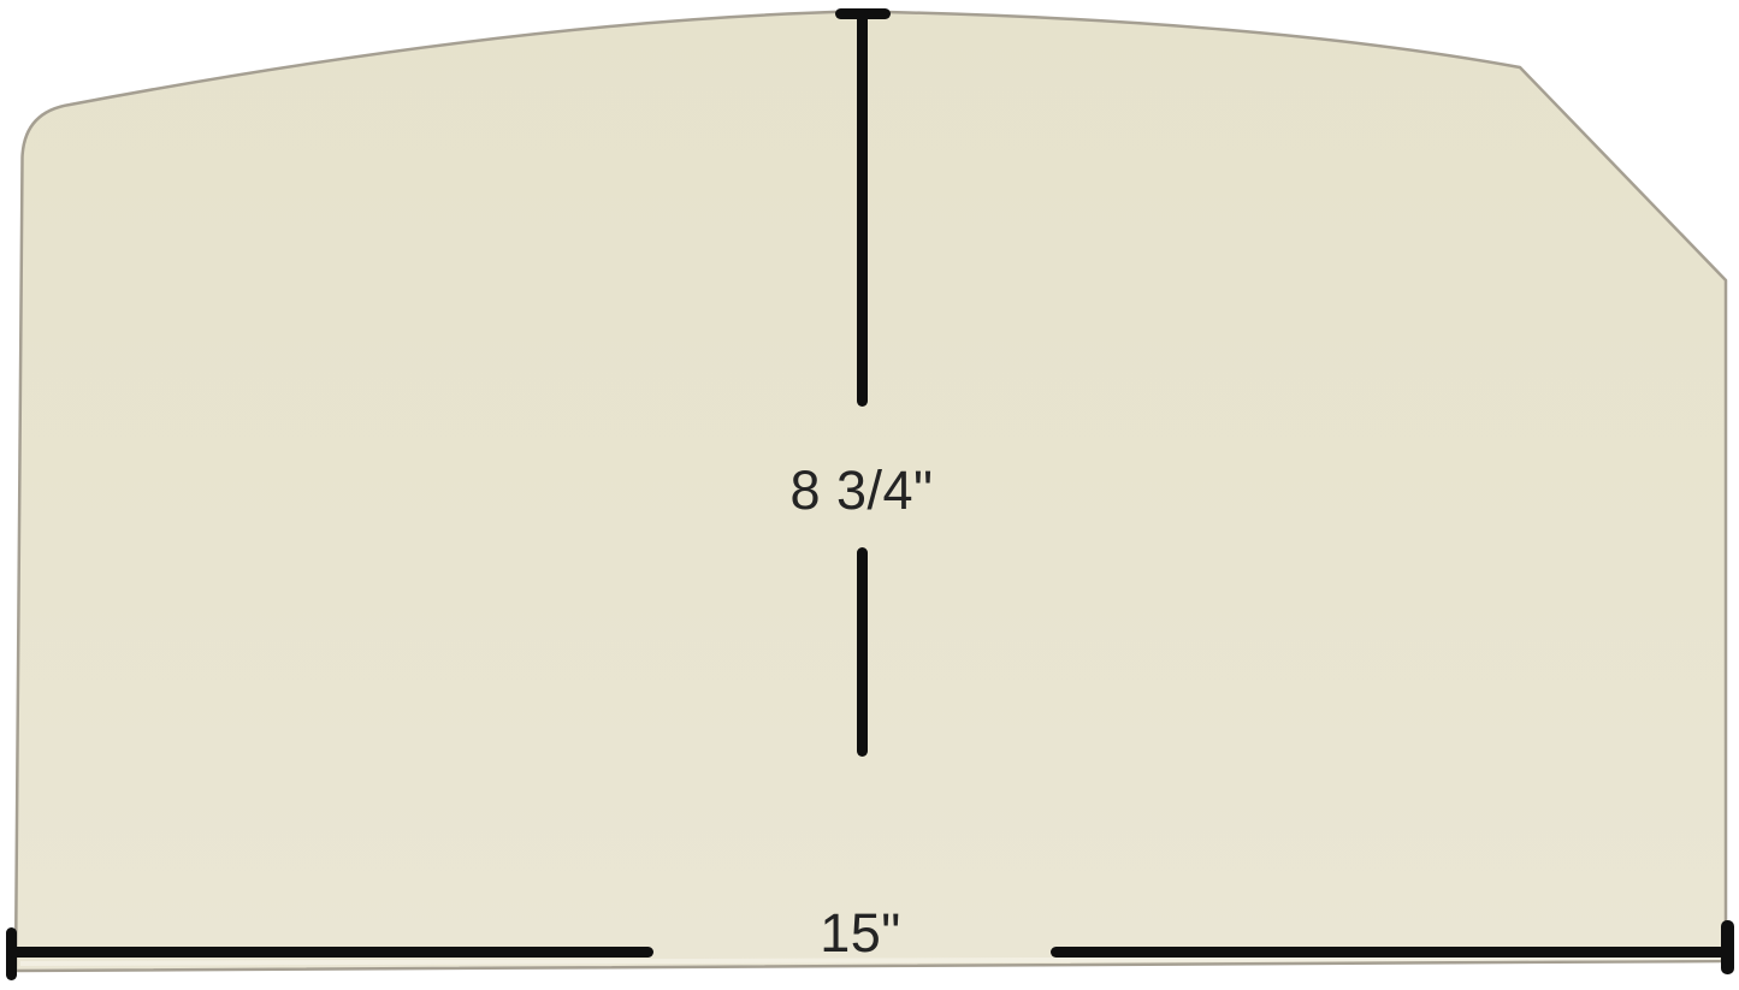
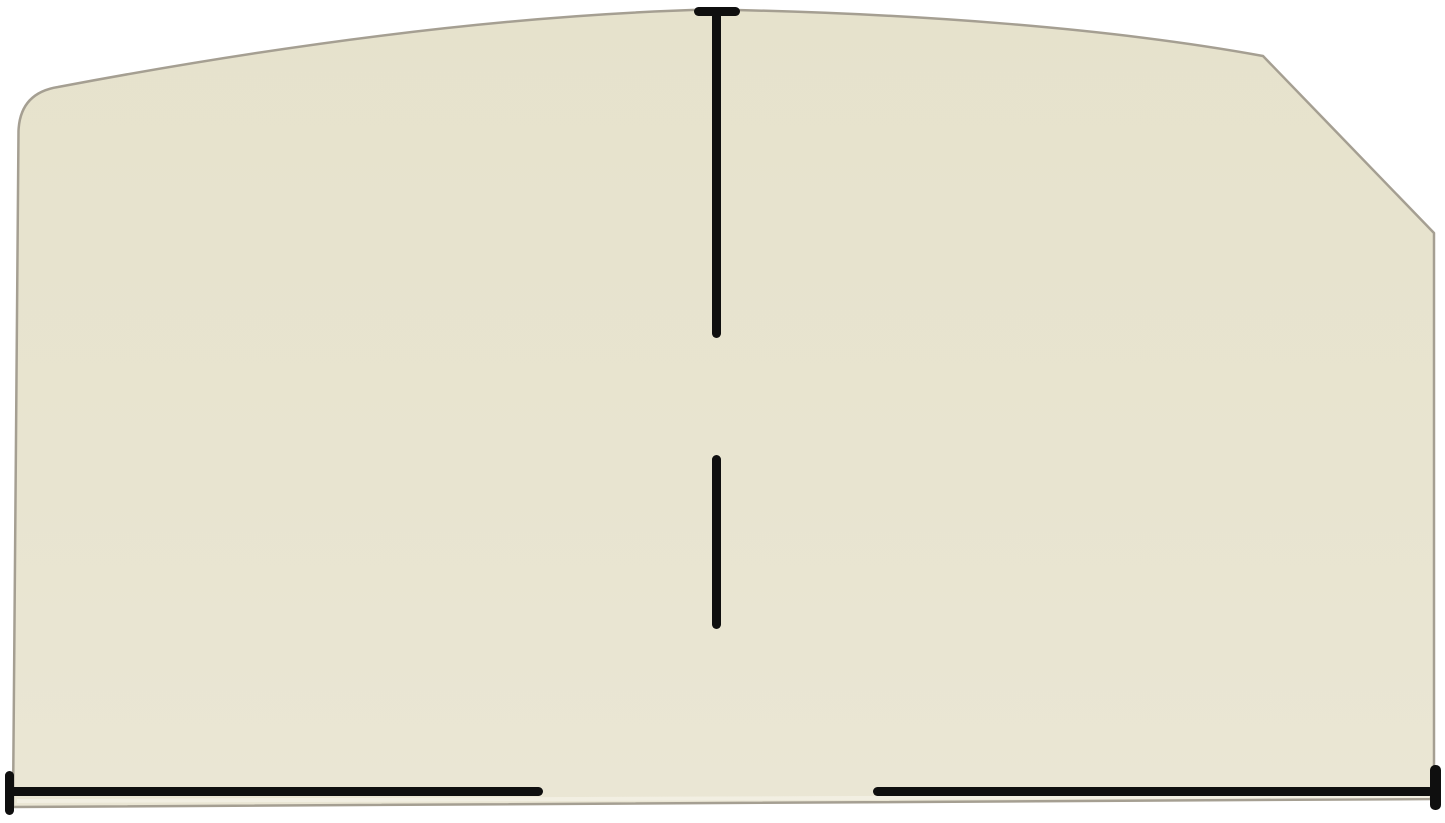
- 8 3/4"
- 15"
